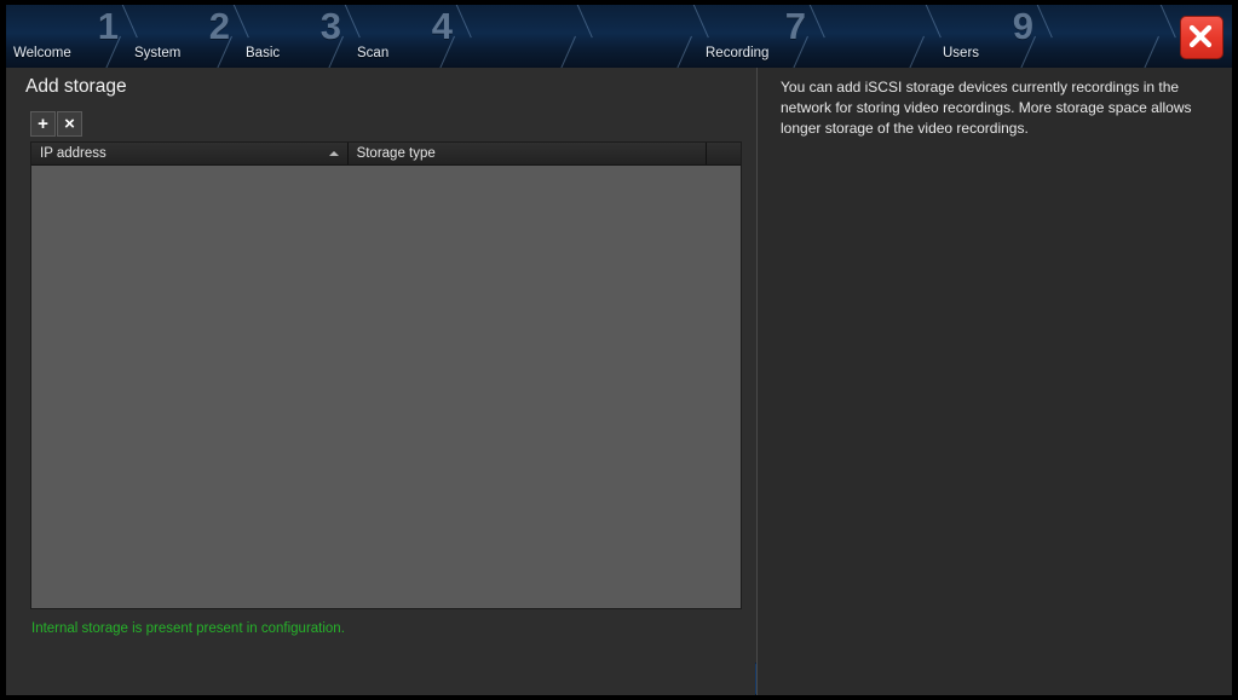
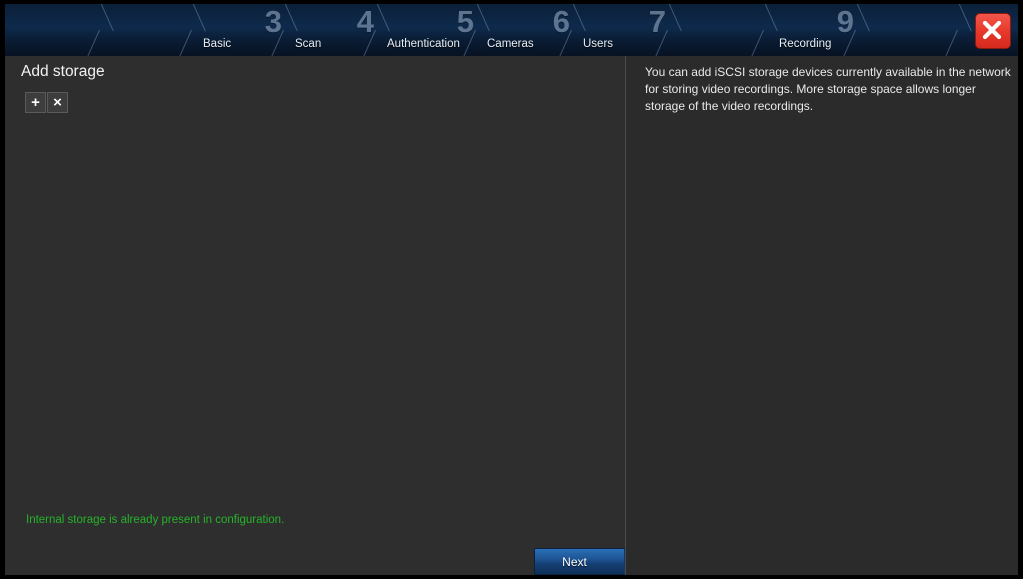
- 1
- Welcome
- 2
- System
  3
  Basic
  4
  Scan
+ 5
+ Authentication
+ 6
+ Cameras
  7
- Recording
+ Users
  9
- Users
+ Recording
  Add storage
  +
  ×
- IP address
- Storage type
- Internal storage is present present in configuration.
+ Internal storage is already present in configuration.
+ Next
- You can add iSCSI storage devices currently recordings in the network for storing video recordings. More storage space allows longer storage of the video recordings.
+ You can add iSCSI storage devices currently available in the network for storing video recordings. More storage space allows longer storage of the video recordings.
